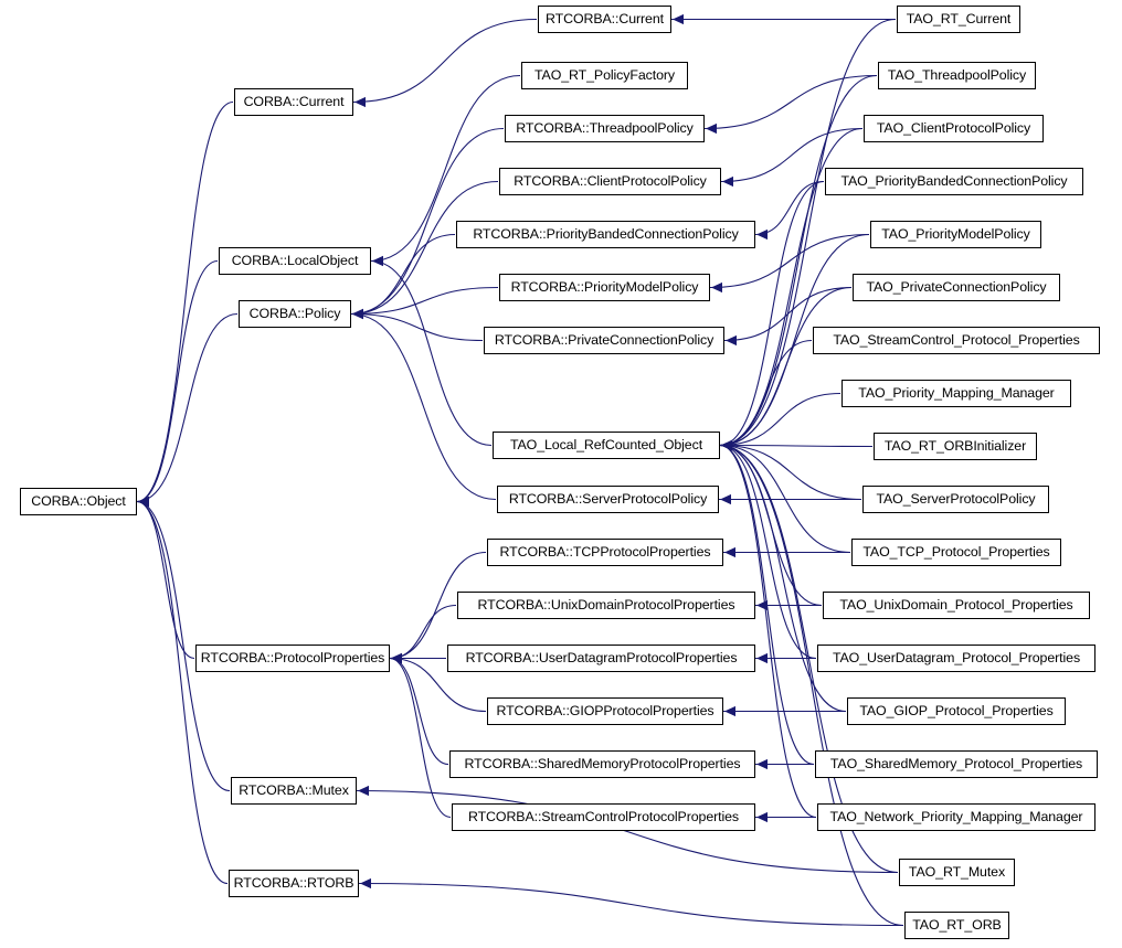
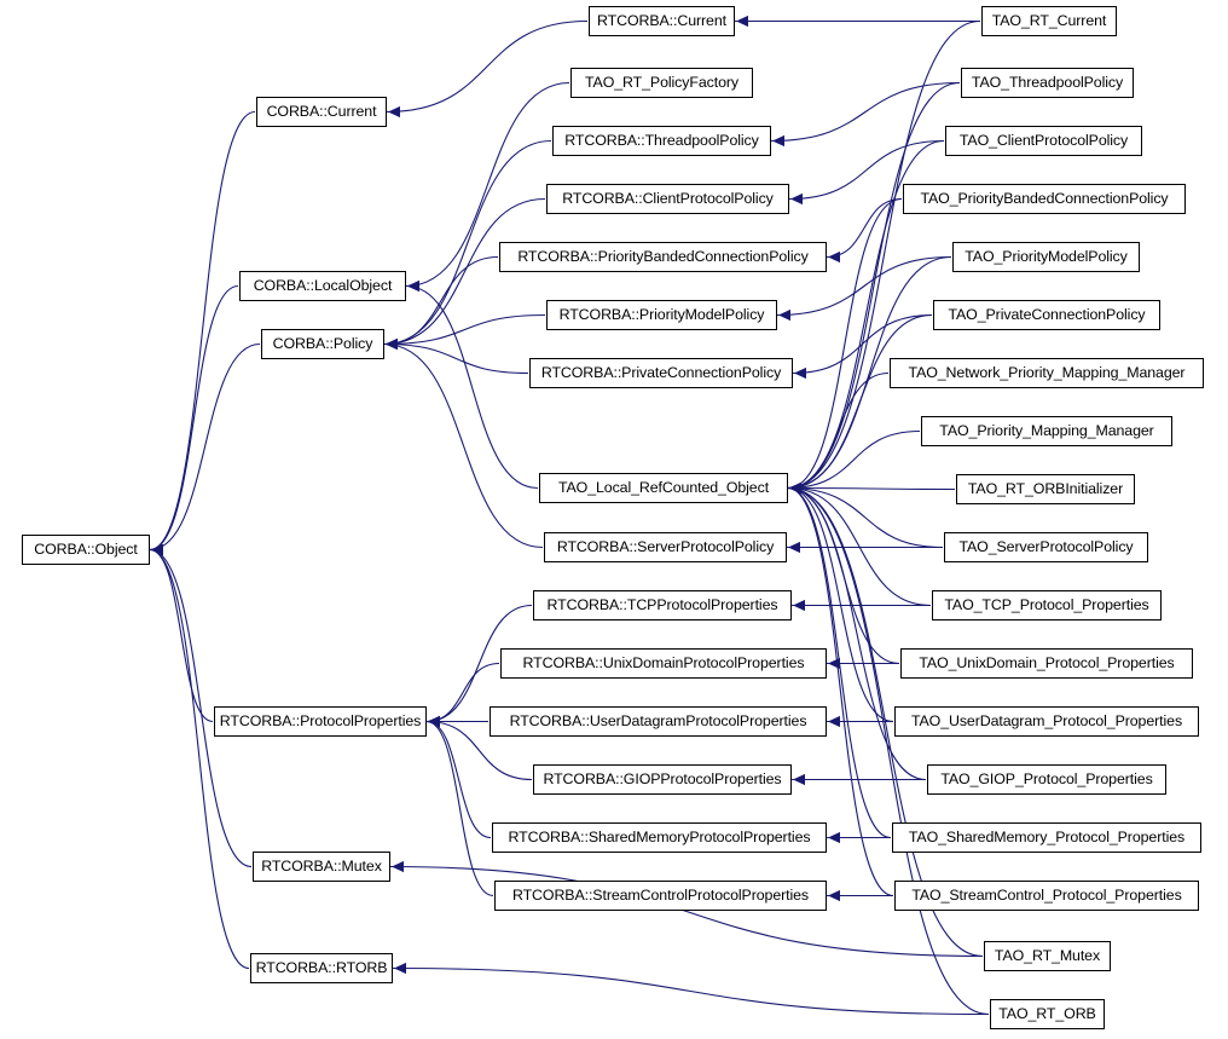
  CORBA::Current
  CORBA::LocalObject
  CORBA::Policy
  CORBA::Object
  RTCORBA::ProtocolProperties
  RTCORBA::Mutex
  RTCORBA::RTORB
  RTCORBA::Current
  TAO_RT_PolicyFactory
  RTCORBA::ThreadpoolPolicy
  RTCORBA::ClientProtocolPolicy
  RTCORBA::PriorityBandedConnectionPolicy
  RTCORBA::PriorityModelPolicy
  RTCORBA::PrivateConnectionPolicy
  TAO_Local_RefCounted_Object
  RTCORBA::ServerProtocolPolicy
  RTCORBA::TCPProtocolProperties
  RTCORBA::UnixDomainProtocolProperties
  RTCORBA::UserDatagramProtocolProperties
  RTCORBA::GIOPProtocolProperties
  RTCORBA::SharedMemoryProtocolProperties
  RTCORBA::StreamControlProtocolProperties
  TAO_RT_Current
  TAO_ThreadpoolPolicy
  TAO_ClientProtocolPolicy
  TAO_PriorityBandedConnectionPolicy
  TAO_PriorityModelPolicy
  TAO_PrivateConnectionPolicy
- TAO_StreamControl_Protocol_Properties
+ TAO_Network_Priority_Mapping_Manager
  TAO_Priority_Mapping_Manager
  TAO_RT_ORBInitializer
  TAO_ServerProtocolPolicy
  TAO_TCP_Protocol_Properties
  TAO_UnixDomain_Protocol_Properties
  TAO_UserDatagram_Protocol_Properties
  TAO_GIOP_Protocol_Properties
  TAO_SharedMemory_Protocol_Properties
- TAO_Network_Priority_Mapping_Manager
+ TAO_StreamControl_Protocol_Properties
  TAO_RT_Mutex
  TAO_RT_ORB
